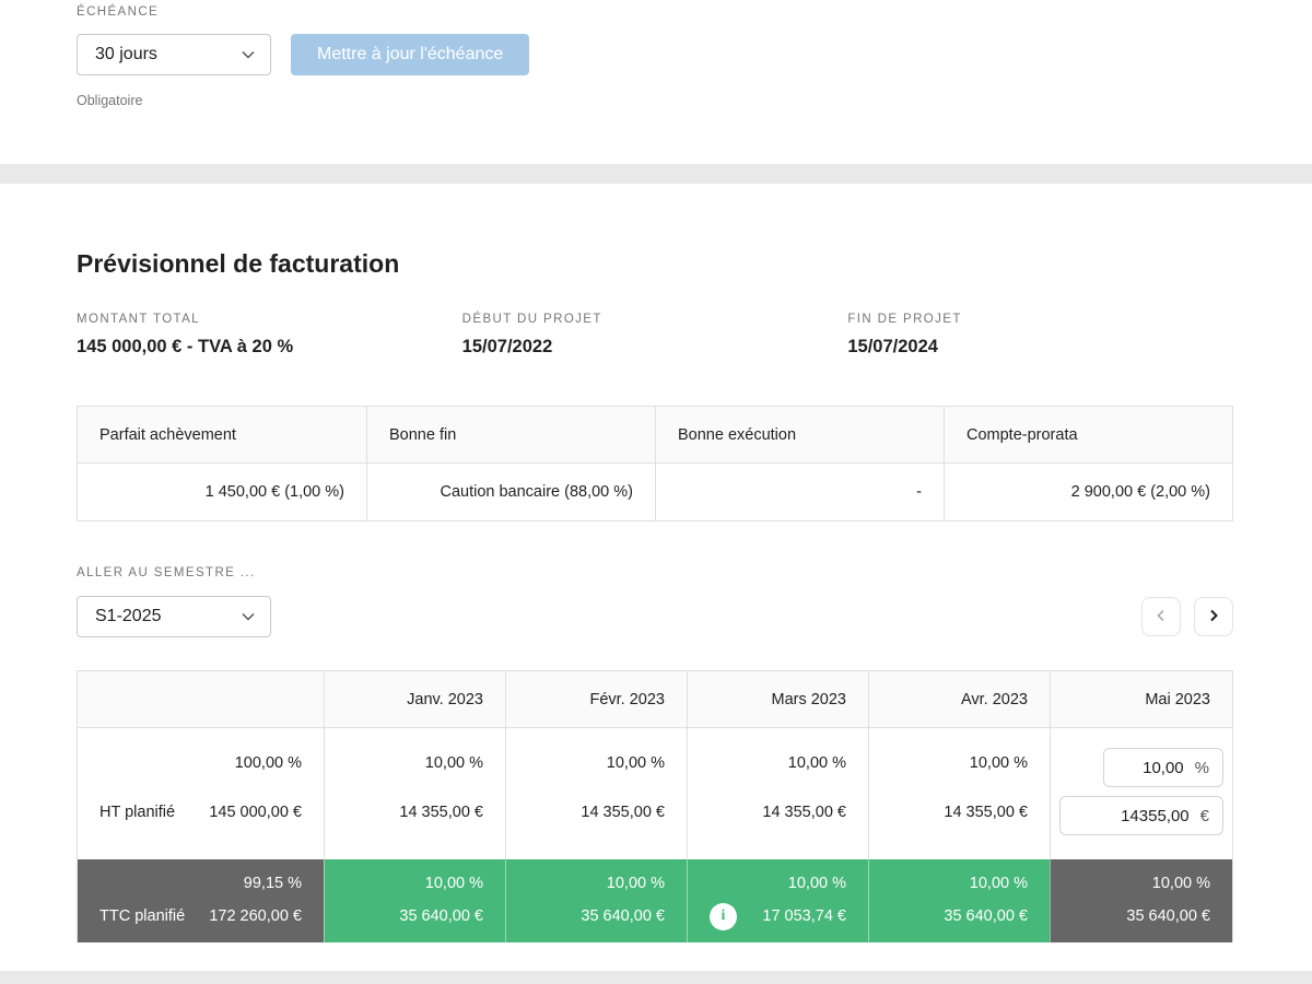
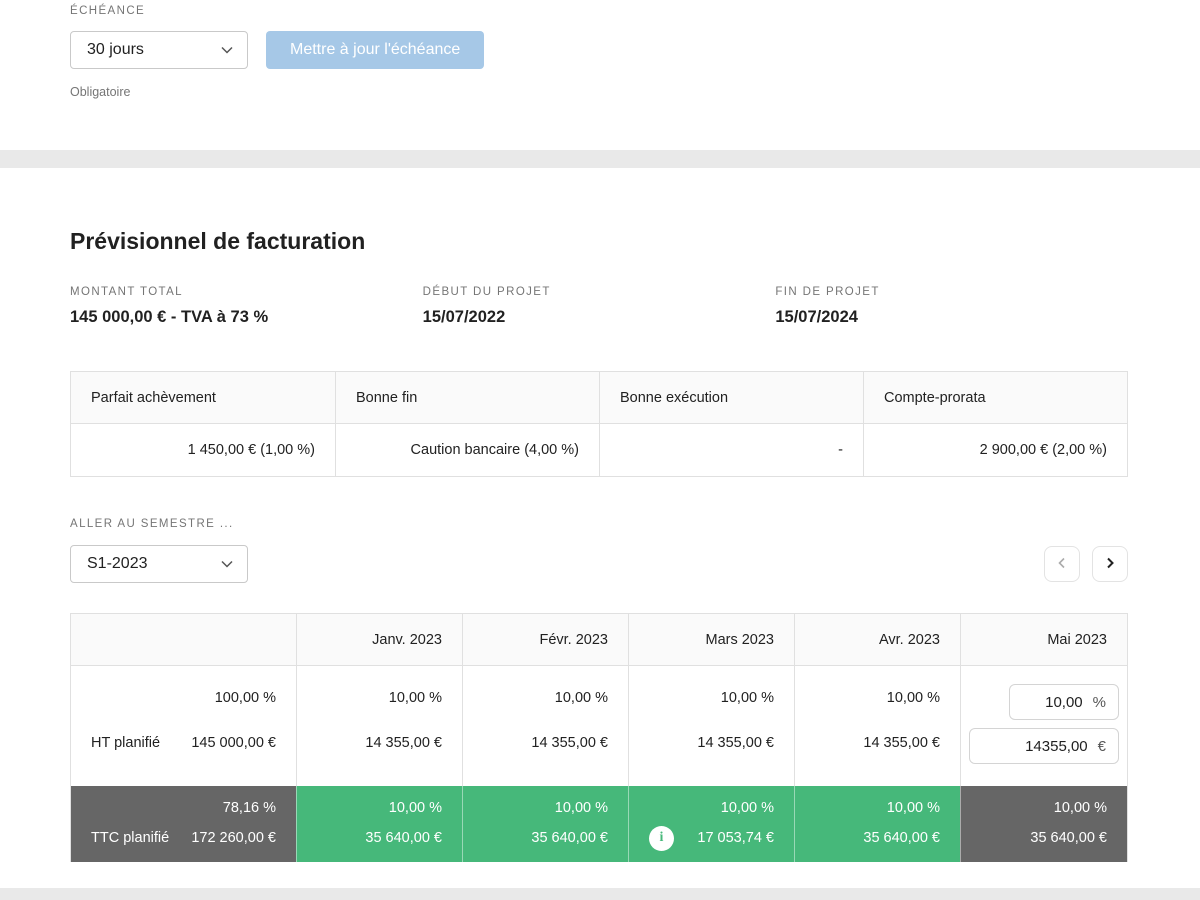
  ÉCHÉANCE
  30 jours
  Mettre à jour l'échéance
  Obligatoire
  Prévisionnel de facturation
  MONTANT TOTAL
- 145 000,00 € - TVA à 20 %
+ 145 000,00 € - TVA à 73 %
  DÉBUT DU PROJET
  15/07/2022
  FIN DE PROJET
  15/07/2024
  Parfait achèvement
  Bonne fin
  Bonne exécution
  Compte-prorata
  1 450,00 € (1,00 %)
- Caution bancaire (88,00 %)
+ Caution bancaire (4,00 %)
  -
  2 900,00 € (2,00 %)
  ALLER AU SEMESTRE ...
- S1-2025
+ S1-2023
  Janv. 2023
  Févr. 2023
  Mars 2023
  Avr. 2023
  Mai 2023
  100,00 %
  HT planifié
  145 000,00 €
  10,00 %
  14 355,00 €
  10,00 %
  14 355,00 €
  10,00 %
  14 355,00 €
  10,00 %
  14 355,00 €
  10,00
  %
  14355,00
  €
- 99,15 %
+ 78,16 %
  TTC planifié
  172 260,00 €
  10,00 %
  35 640,00 €
  10,00 %
  35 640,00 €
  10,00 %
  i
  17 053,74 €
  10,00 %
  35 640,00 €
  10,00 %
  35 640,00 €
